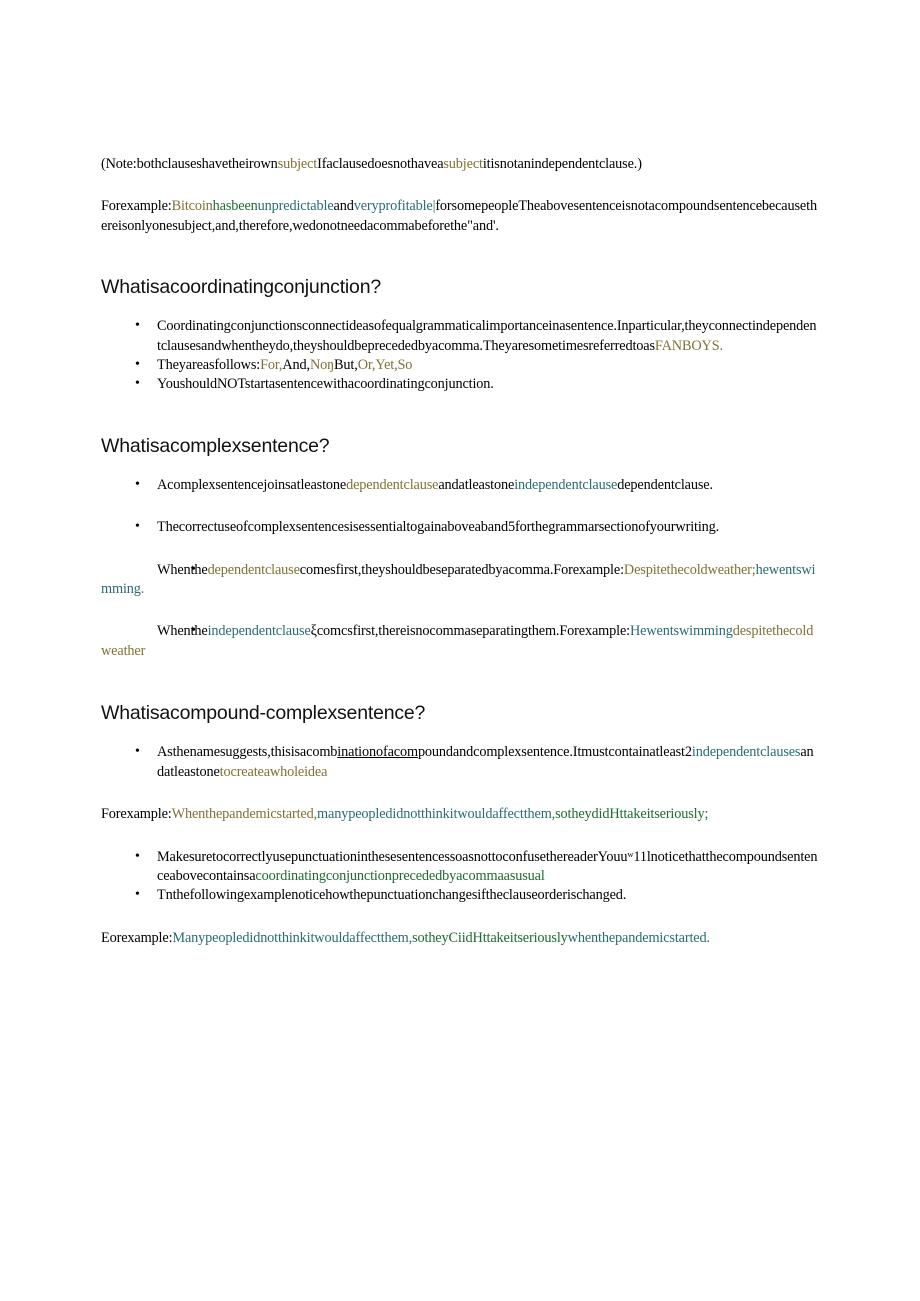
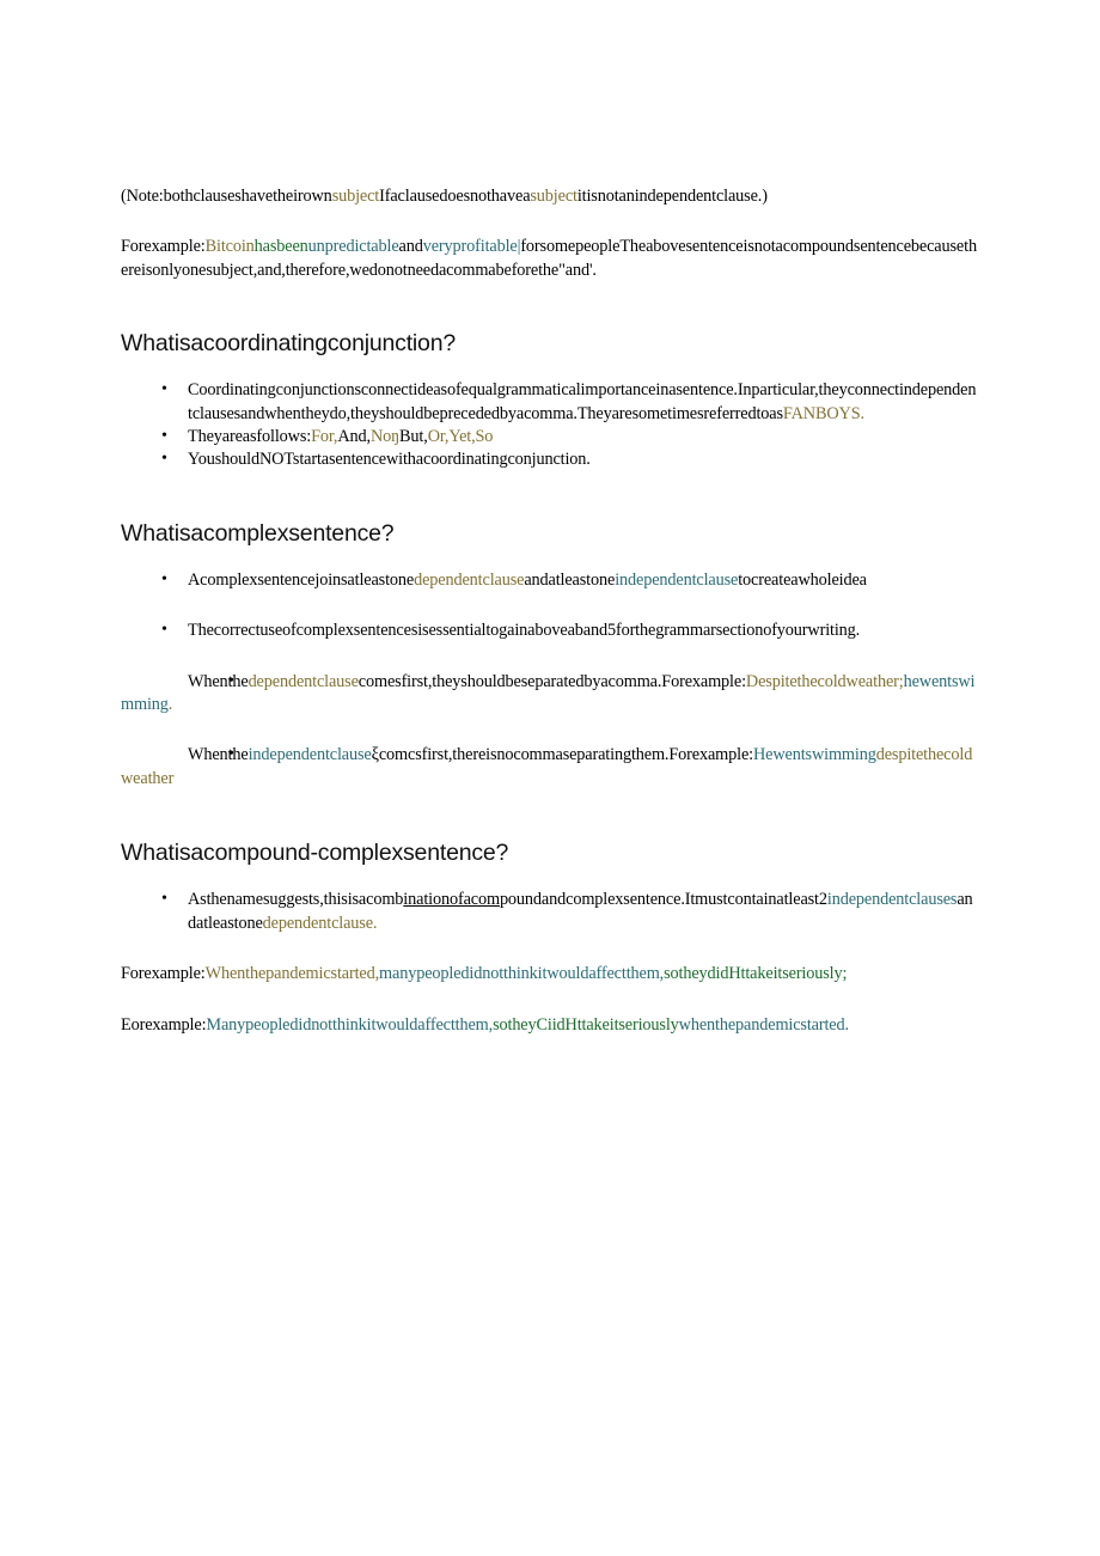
  (Note:bothclauseshavetheirownsubjectIfaclausedoesnothaveasubjectitisnotanindependentclause.)
  Forexample:Bitcoinhasbeenunpredictableandveryprofitable|forsomepeopleTheabovesentenceisnotacompoundsentencebecausethereisonlyonesubject,and,therefore,wedonotneedacommabeforethe"and'.
  Whatisacoordinatingconjunction?
  Coordinatingconjunctionsconnectideasofequalgrammaticalimportanceinasentence.Inparticular,theyconnectindependentclausesandwhentheydo,theyshouldbeprecededbyacomma.TheyaresometimesreferredtoasFANBOYS.
  Theyareasfollows:For,And,NoŋBut,Or,Yet,So
  YoushouldNOTstartasentencewithacoordinatingconjunction.
  Whatisacomplexsentence?
- Acomplexsentencejoinsatleastonedependentclauseandatleastoneindependentclausedependentclause.
+ Acomplexsentencejoinsatleastonedependentclauseandatleastoneindependentclausetocreateawholeidea
  Thecorrectuseofcomplexsentencesisessentialtogainaboveaband5forthegrammarsectionofyourwriting.
  Whenthedependentclausecomesfirst,theyshouldbeseparatedbyacomma.Forexample:Despitethecoldweather;hewentswimming.
  Whentheindependentclauseξcomcsfirst,thereisnocommaseparatingthem.Forexample:Hewentswimmingdespitethecoldweather
  Whatisacompound-complexsentence?
- Asthenamesuggests,thisisacombinationofacompoundandcomplexsentence.Itmustcontainatleast2independentclausesandatleastonetocreateawholeidea
+ Asthenamesuggests,thisisacombinationofacompoundandcomplexsentence.Itmustcontainatleast2independentclausesandatleastonedependentclause.
  Forexample:Whenthepandemicstarted,manypeopledidnotthinkitwouldaffectthem,sotheydidHttakeitseriously;
- MakesuretocorrectlyusepunctuationinthesesentencessoasnottoconfusethereaderYouuʷ11lnoticethatthecompoundsentenceabovecontainsacoordinatingconjunctionprecededbyacommaasusual
- Tnthefollowingexamplenoticehowthepunctuationchangesiftheclauseorderischanged.
  Eorexample:Manypeopledidnotthinkitwouldaffectthem,sotheyCiidHttakeitseriouslywhenthepandemicstarted.
